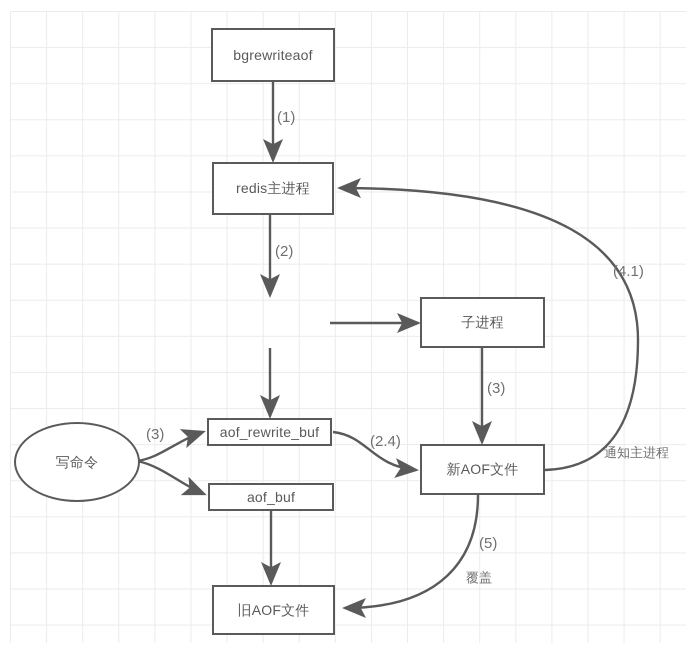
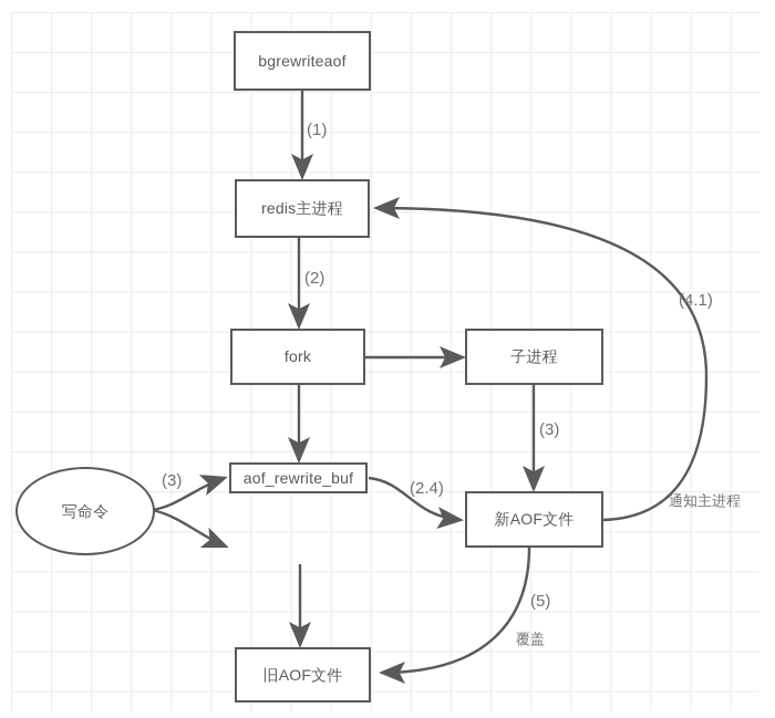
  bgrewriteaof
  redis主进程
+ fork
  子进程
  aof_rewrite_buf
- aof_buf
  写命令
  新AOF文件
  旧AOF文件
  (1)
  (2)
  (3)
  (3)
  (2.4)
  (4.1)
  通知主进程
  (5)
  覆盖
